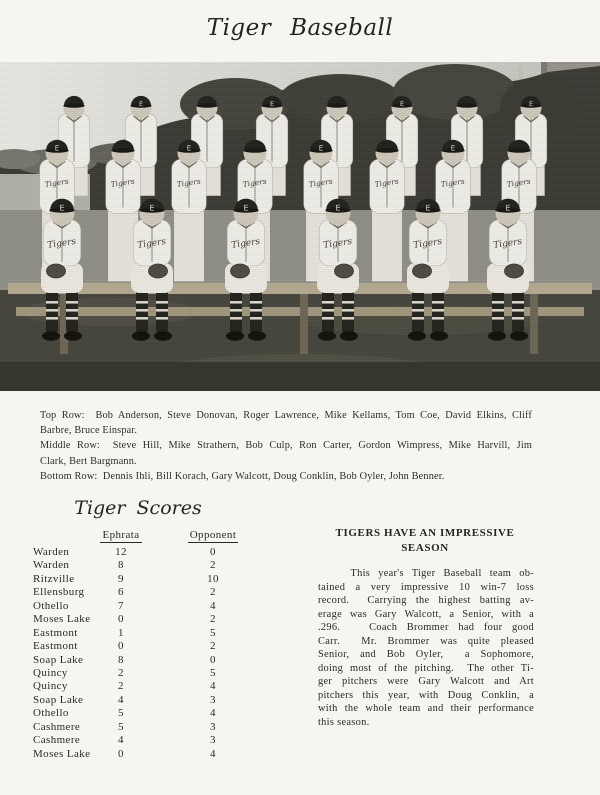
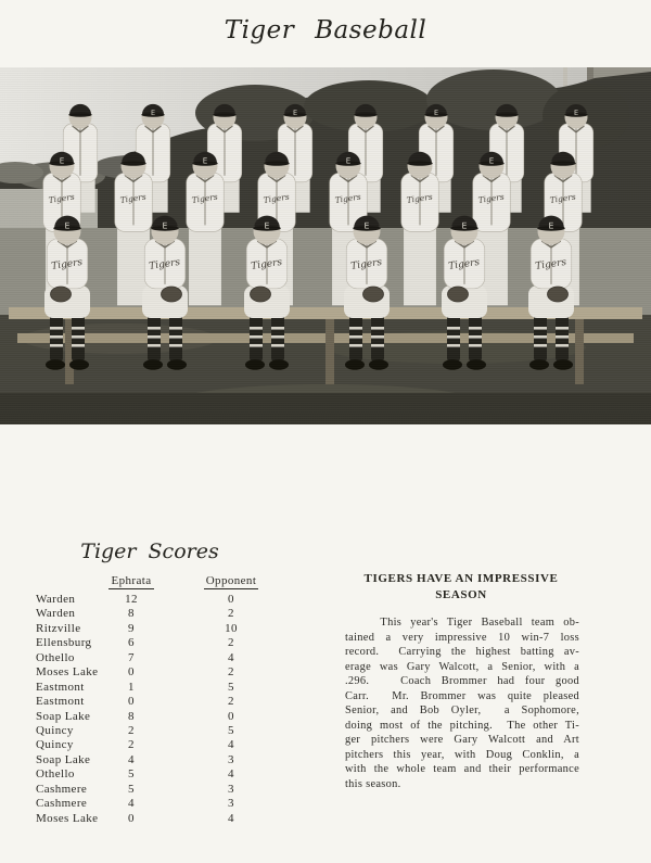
  Tiger Baseball
- Top Row: Bob Anderson, Steve Donovan, Roger Lawrence, Mike Kellams, Tom Coe, David Elkins, Cliff
- Barbre, Bruce Einspar.
- Middle Row: Steve Hill, Mike Strathern, Bob Culp, Ron Carter, Gordon Wimpress, Mike Harvill, Jim
- Clark, Bert Bargmann.
- Bottom Row: Dennis Ihli, Bill Korach, Gary Walcott, Doug Conklin, Bob Oyler, John Benner.
  Tiger Scores
  Ephrata
  Opponent
  Warden
  Warden
  Ritzville
  Ellensburg
  Othello
  Moses Lake
  Eastmont
  Eastmont
  Soap Lake
  Quincy
  Quincy
  Soap Lake
  Othello
  Cashmere
  Cashmere
  Moses Lake
  12
  8
  9
  6
  7
  0
  1
  0
  8
  2
  2
  4
  5
  5
  4
  0
  0
  2
  10
  2
  4
  2
  5
  2
  0
  5
  4
  3
  4
  3
  3
  4
  TIGERS HAVE AN IMPRESSIVE
  SEASON
  This year's Tiger Baseball team ob-
  tained a very impressive 10 win-7 loss
  record. Carrying the highest batting av-
  erage was Gary Walcott, a Senior, with a
  .296. Coach Brommer had four good
  Carr. Mr. Brommer was quite pleased
  Senior, and Bob Oyler, a Sophomore,
  doing most of the pitching. The other Ti-
  ger pitchers were Gary Walcott and Art
  pitchers this year, with Doug Conklin, a
  with the whole team and their performance
  this season.
